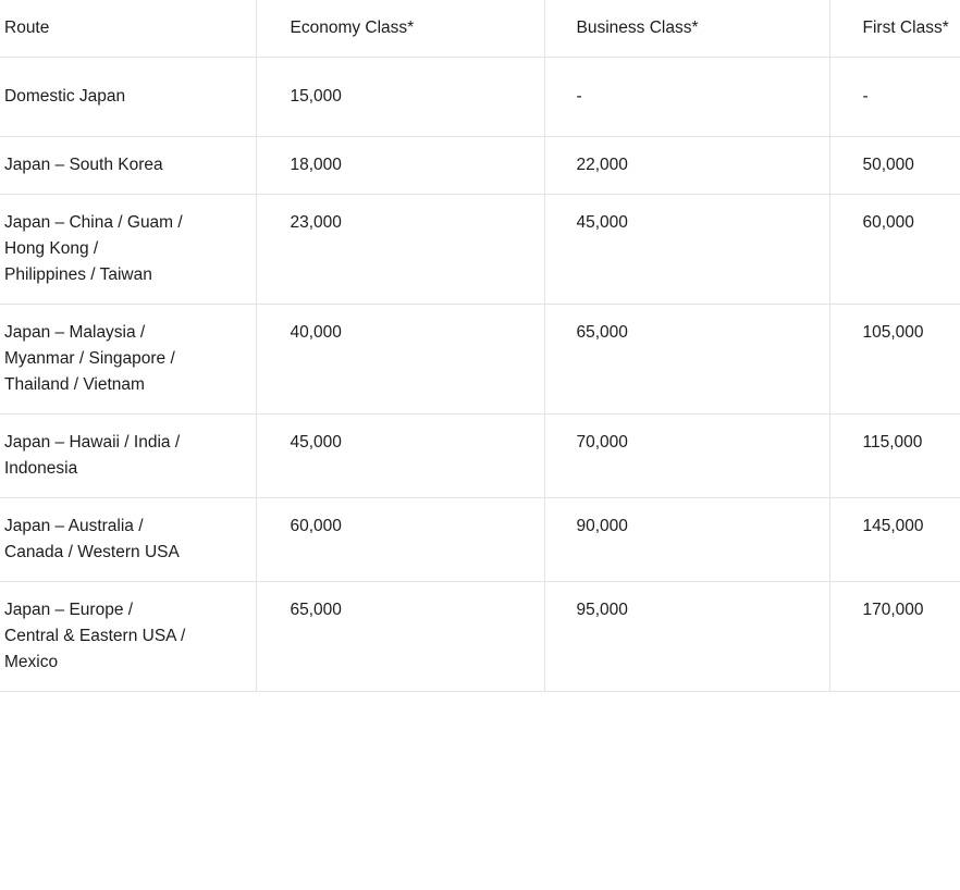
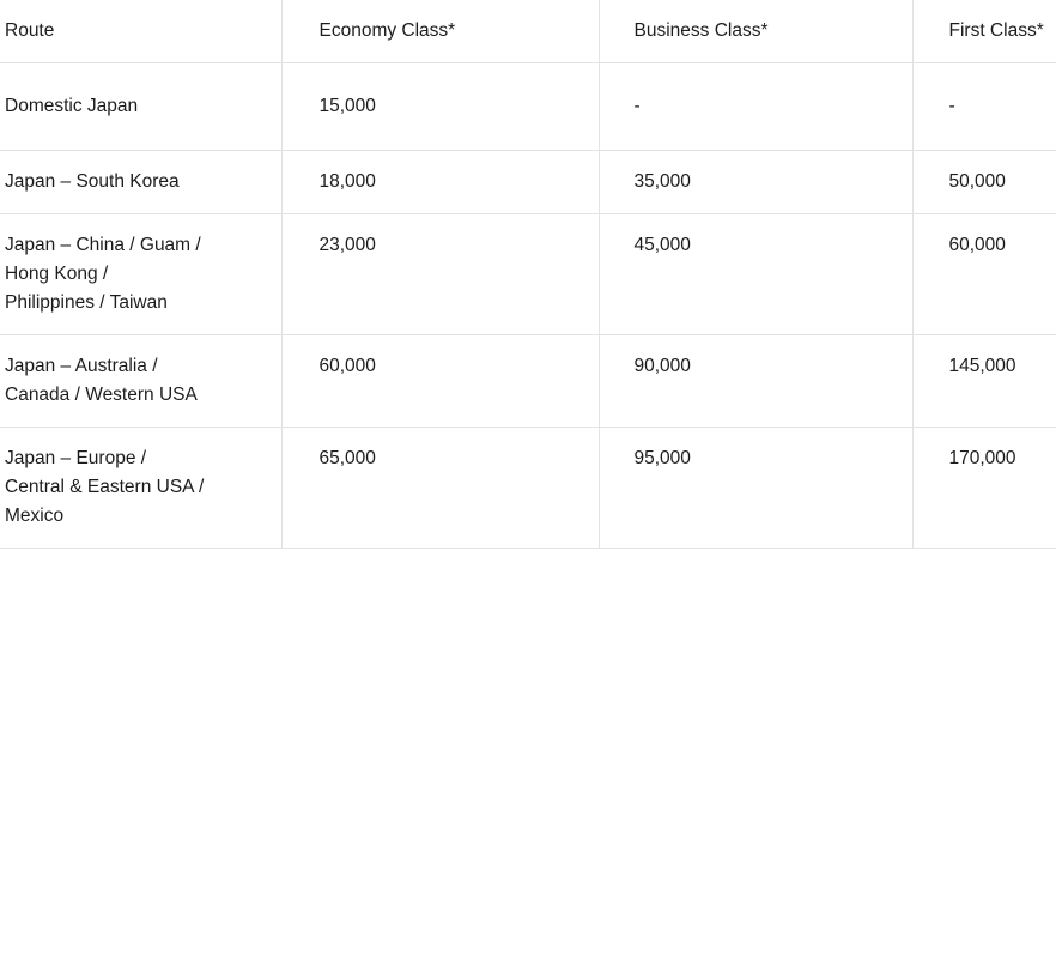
  Route	Economy Class*	Business Class*	First Class*
  Domestic Japan	15,000	-	-
- Japan – South Korea	18,000	22,000	50,000
+ Japan – South Korea	18,000	35,000	50,000
  Japan – China / Guam / Hong Kong / Philippines / Taiwan	23,000	45,000	60,000
- Japan – Malaysia / Myanmar / Singapore / Thailand / Vietnam	40,000	65,000	105,000
- Japan – Hawaii / India / Indonesia	45,000	70,000	115,000
  Japan – Australia / Canada / Western USA	60,000	90,000	145,000
  Japan – Europe / Central & Eastern USA / Mexico	65,000	95,000	170,000
